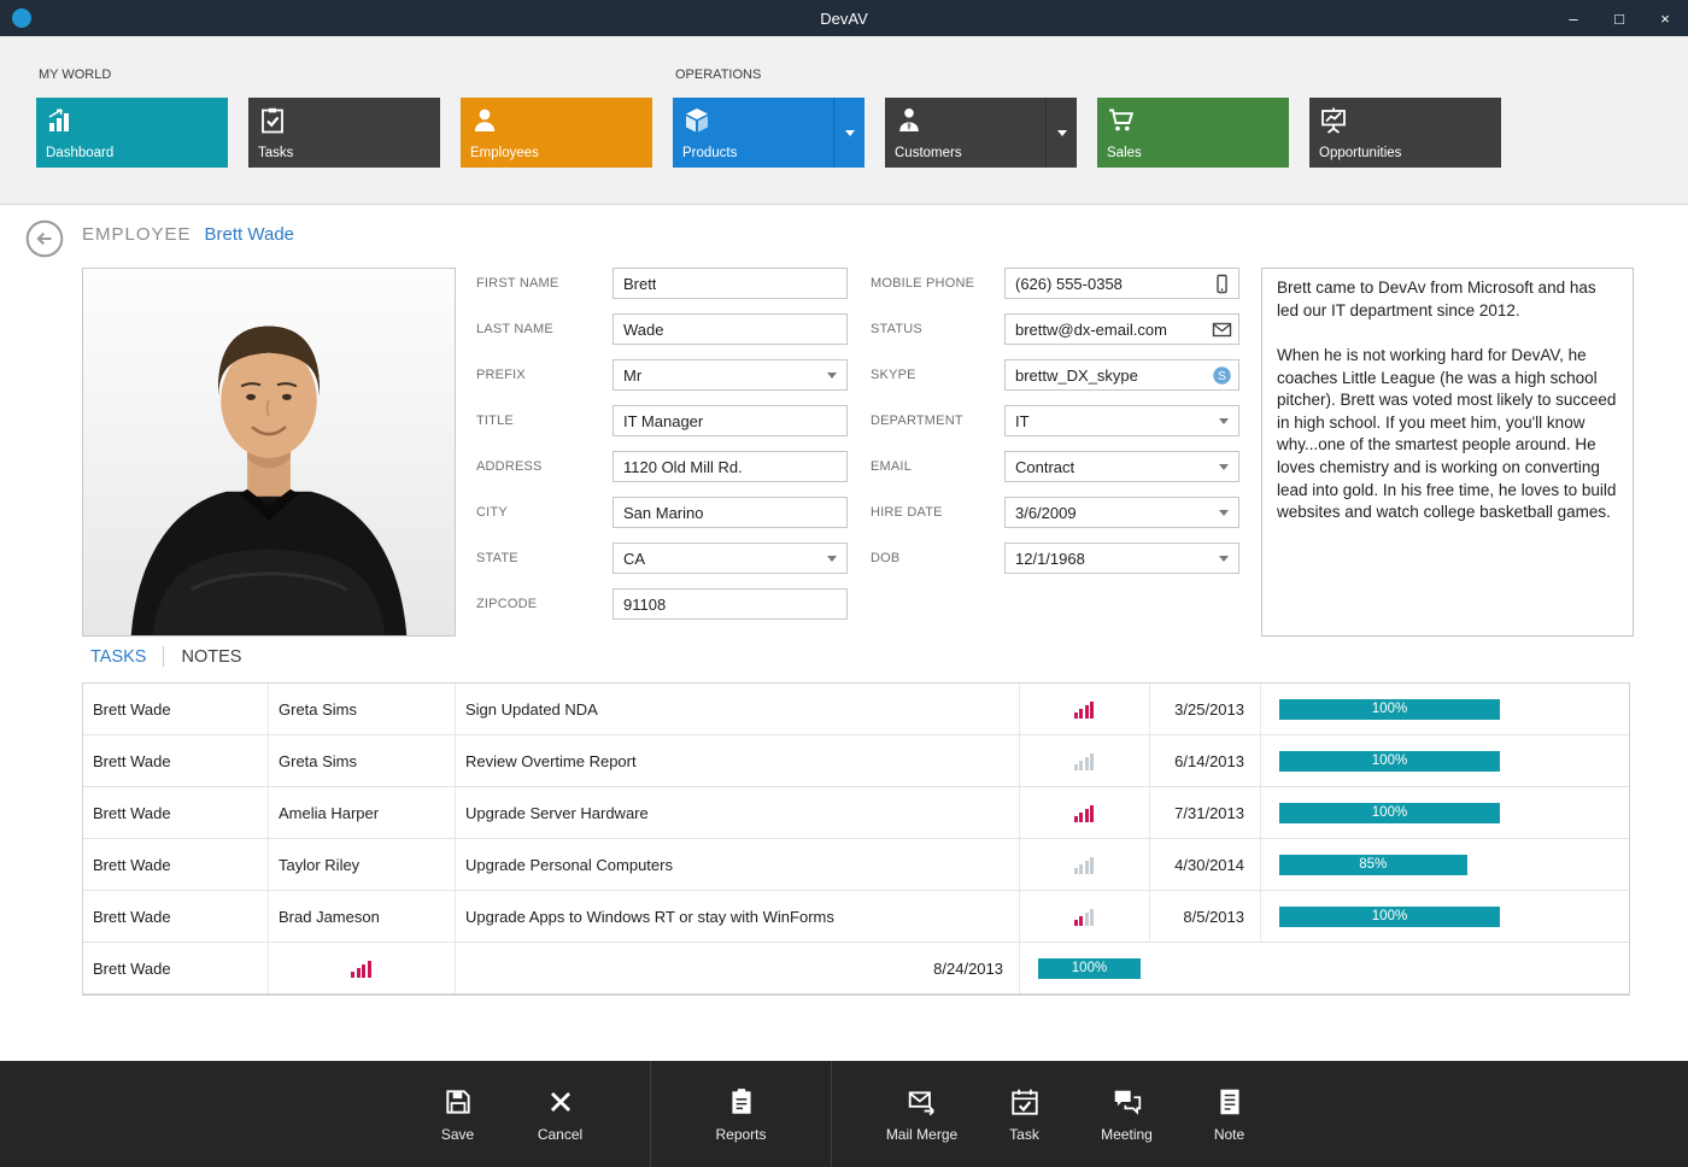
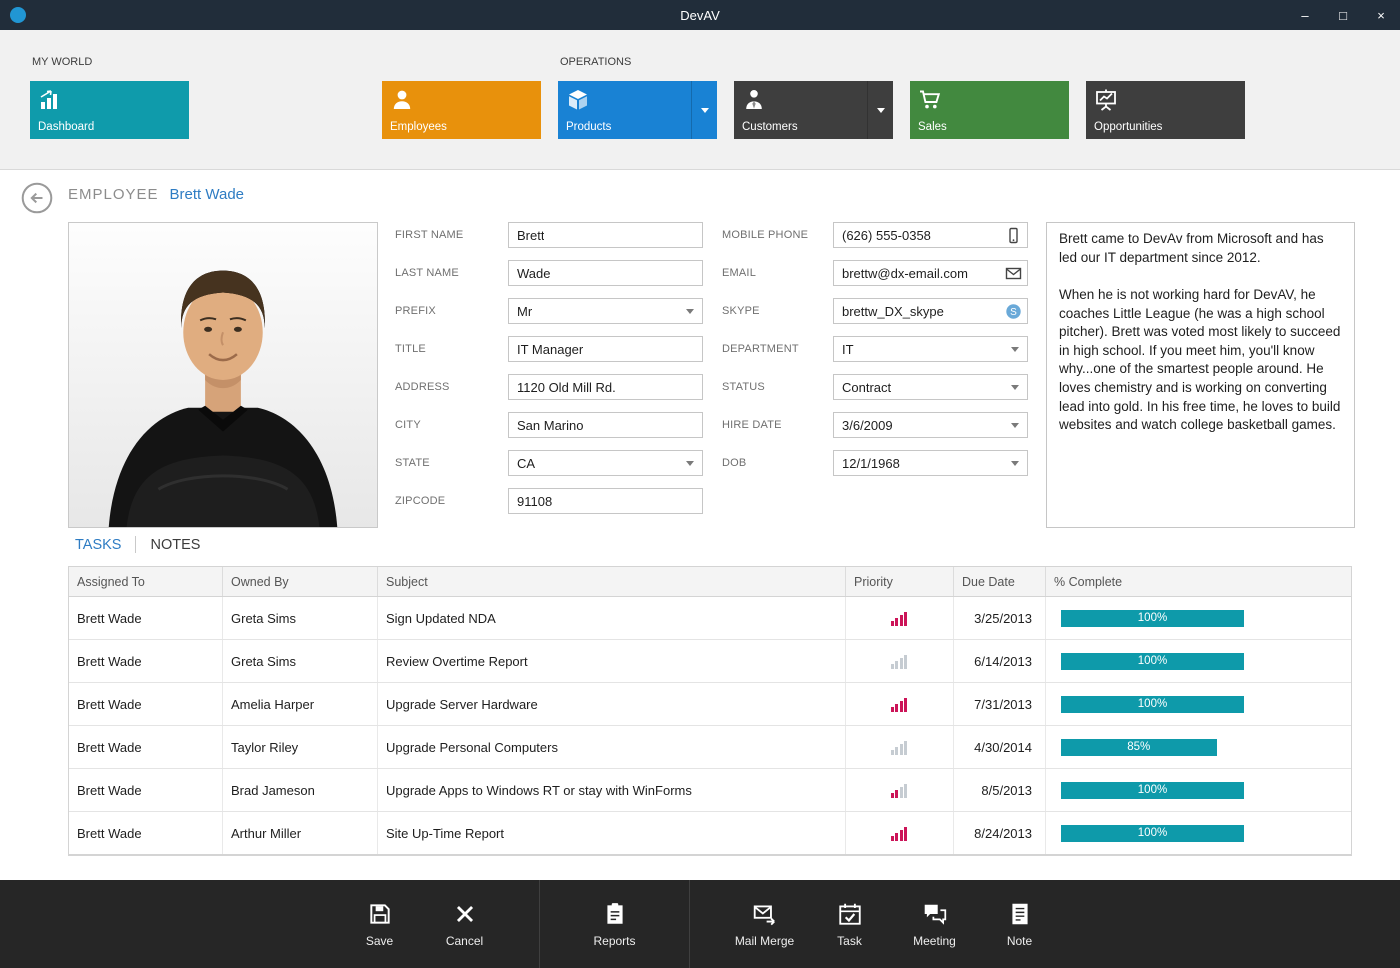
  DevAV
  –
  □
  ×
  MY WORLD
  OPERATIONS
  Dashboard
- Tasks
  Employees
  Products
  Customers
  Sales
  Opportunities
  EMPLOYEE
  Brett Wade
  FIRST NAME
  Brett
  LAST NAME
  Wade
  PREFIX
  Mr
  TITLE
  IT Manager
  ADDRESS
  1120 Old Mill Rd.
  CITY
  San Marino
  STATE
  CA
  ZIPCODE
  91108
  MOBILE PHONE
  (626) 555-0358
- STATUS
+ EMAIL
  brettw@dx-email.com
  SKYPE
  brettw_DX_skype
  S
  DEPARTMENT
  IT
- EMAIL
+ STATUS
  Contract
  HIRE DATE
  3/6/2009
  DOB
  12/1/1968
  Brett came to DevAv from Microsoft and has led our IT department since 2012.
  When he is not working hard for DevAV, he coaches Little League (he was a high school pitcher). Brett was voted most likely to succeed in high school. If you meet him, you'll know why...one of the smartest people around. He loves chemistry and is working on converting lead into gold. In his free time, he loves to build websites and watch college basketball games.
  TASKS
  NOTES
+ Assigned To
+ Owned By
+ Subject
+ Priority
+ Due Date
+ % Complete
  Brett Wade
  Greta Sims
  Sign Updated NDA
  3/25/2013
  100%
  Brett Wade
  Greta Sims
  Review Overtime Report
  6/14/2013
  100%
  Brett Wade
  Amelia Harper
  Upgrade Server Hardware
  7/31/2013
  100%
  Brett Wade
  Taylor Riley
  Upgrade Personal Computers
  4/30/2014
  85%
  Brett Wade
  Brad Jameson
  Upgrade Apps to Windows RT or stay with WinForms
  8/5/2013
  100%
  Brett Wade
+ Arthur Miller
+ Site Up-Time Report
  8/24/2013
  100%
  Save
  Cancel
  Reports
  Mail Merge
  Task
  Meeting
  Note
